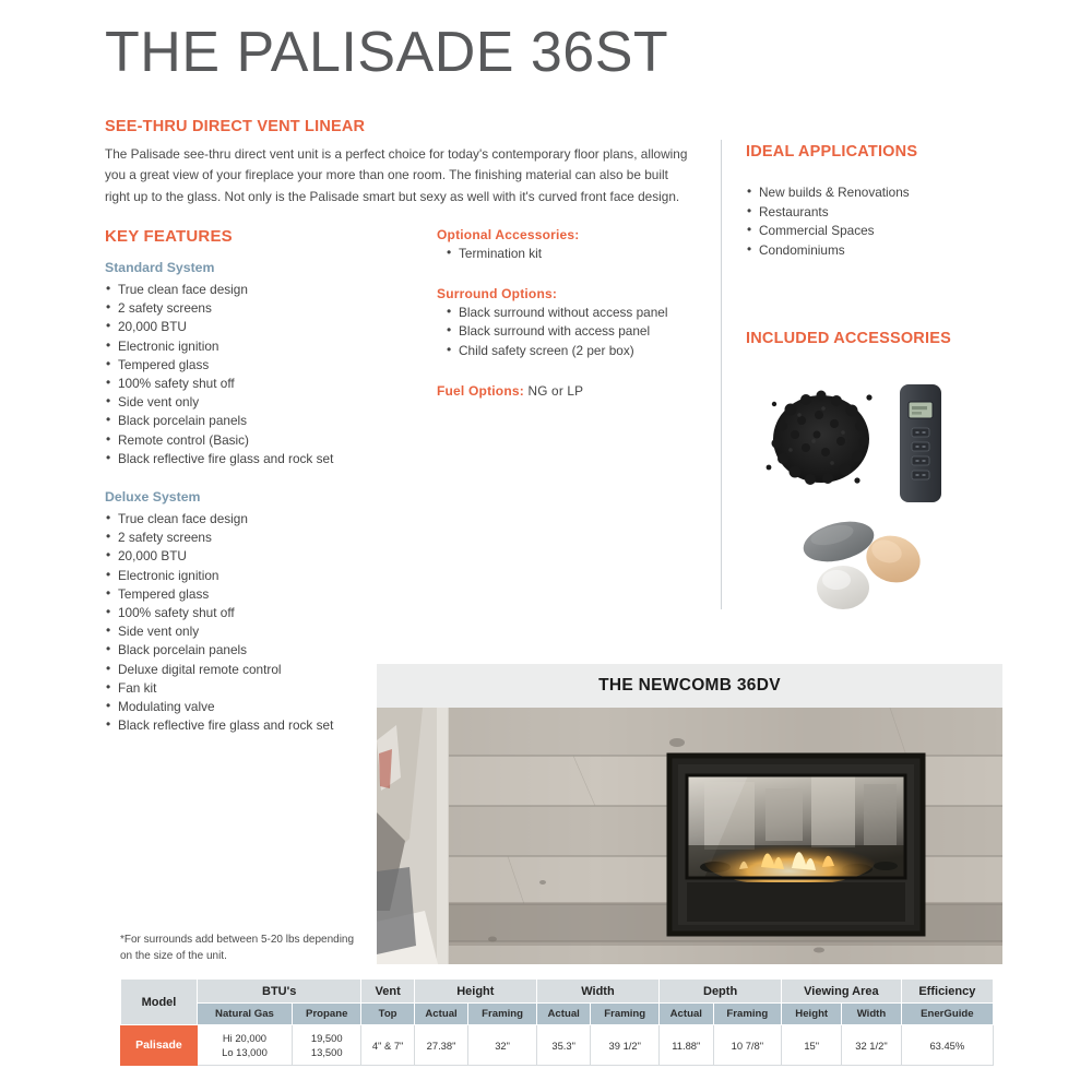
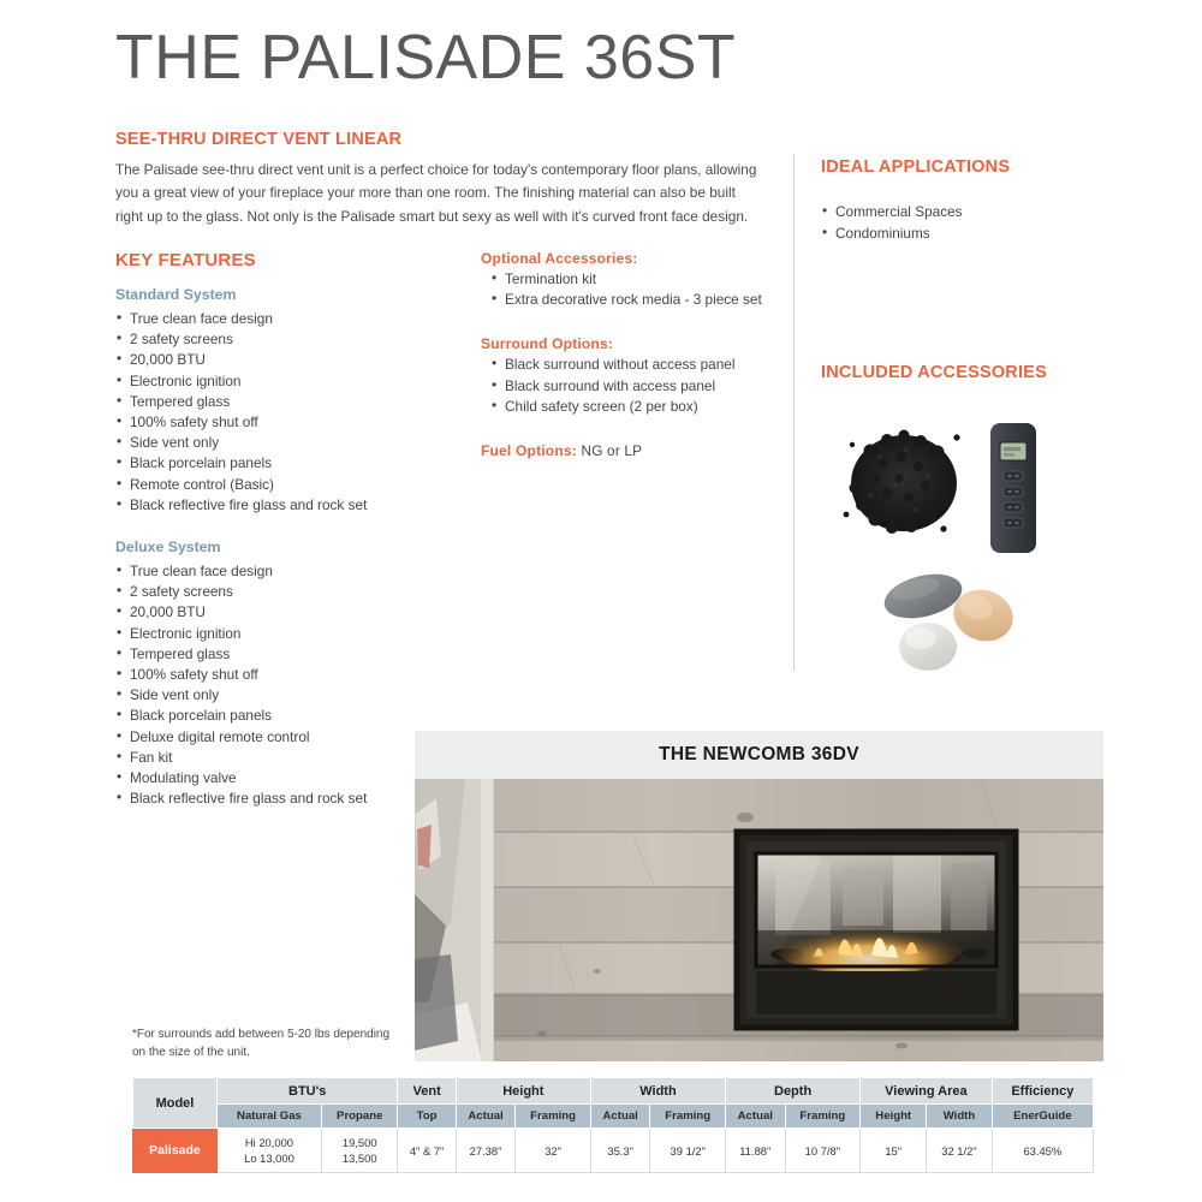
  THE PALISADE 36ST
  SEE-THRU DIRECT VENT LINEAR
  The Palisade see-thru direct vent unit is a perfect choice for today's contemporary floor plans, allowing you a great view of your fireplace your more than one room. The finishing material can also be built right up to the glass. Not only is the Palisade smart but sexy as well with it's curved front face design.
  KEY FEATURES
  Standard System
  True clean face design
  2 safety screens
  20,000 BTU
  Electronic ignition
  Tempered glass
  100% safety shut off
  Side vent only
  Black porcelain panels
  Remote control (Basic)
  Black reflective fire glass and rock set
  Deluxe System
  True clean face design
  2 safety screens
  20,000 BTU
  Electronic ignition
  Tempered glass
  100% safety shut off
  Side vent only
  Black porcelain panels
  Deluxe digital remote control
  Fan kit
  Modulating valve
  Black reflective fire glass and rock set
  Optional Accessories:
  Termination kit
+ Extra decorative rock media - 3 piece set
  Surround Options:
  Black surround without access panel
  Black surround with access panel
  Child safety screen (2 per box)
  Fuel Options: NG or LP
  IDEAL APPLICATIONS
- New builds & Renovations
- Restaurants
  Commercial Spaces
  Condominiums
  INCLUDED ACCESSORIES
  THE NEWCOMB 36DV
  *For surrounds add between 5-20 lbs depending on the size of the unit.
  Model	BTU's	Vent	Height	Width	Depth	Viewing Area	Efficiency
  Natural Gas	Propane	Top	Actual	Framing	Actual	Framing	Actual	Framing	Height	Width	EnerGuide
  Palisade	Hi 20,000 Lo 13,000	19,500 13,500	4" & 7"	27.38"	32"	35.3"	39 1/2"	11.88"	10 7/8"	15"	32 1/2"	63.45%
